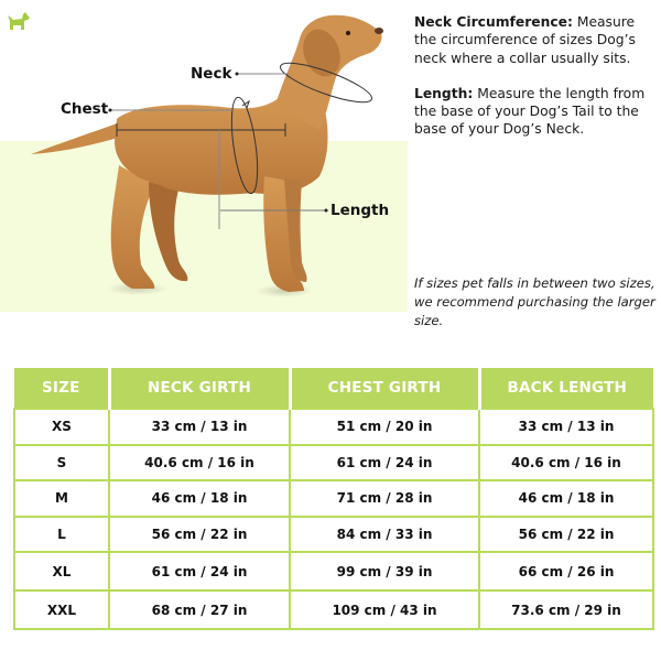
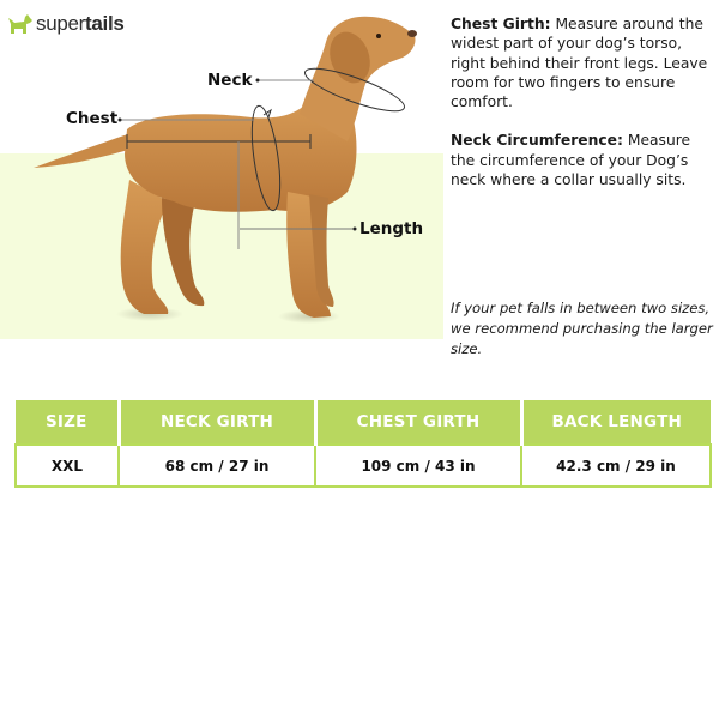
+ supertails
  Neck
  Chest
  Length
+ Chest Girth: Measure around the widest part of your dog’s torso, right behind their front legs. Leave room for two fingers to ensure comfort.
- Neck Circumference: Measure the circumference of sizes Dog’s neck where a collar usually sits.
+ Neck Circumference: Measure the circumference of your Dog’s neck where a collar usually sits.
- Length: Measure the length from the base of your Dog’s Tail to the base of your Dog’s Neck.
- If sizes pet falls in between two sizes, we recommend purchasing the larger size.
+ If your pet falls in between two sizes, we recommend purchasing the larger size.
  SIZE	NECK GIRTH	CHEST GIRTH	BACK LENGTH
- XS	33 cm / 13 in	51 cm / 20 in	33 cm / 13 in
- S	40.6 cm / 16 in	61 cm / 24 in	40.6 cm / 16 in
- M	46 cm / 18 in	71 cm / 28 in	46 cm / 18 in
- L	56 cm / 22 in	84 cm / 33 in	56 cm / 22 in
- XL	61 cm / 24 in	99 cm / 39 in	66 cm / 26 in
- XXL	68 cm / 27 in	109 cm / 43 in	73.6 cm / 29 in
+ XXL	68 cm / 27 in	109 cm / 43 in	42.3 cm / 29 in
